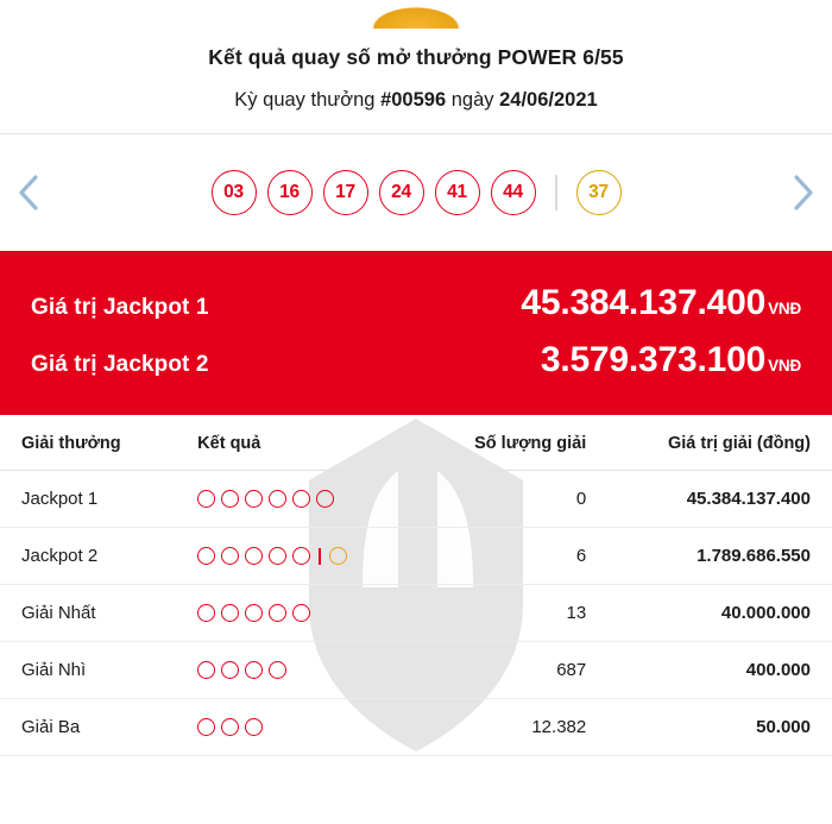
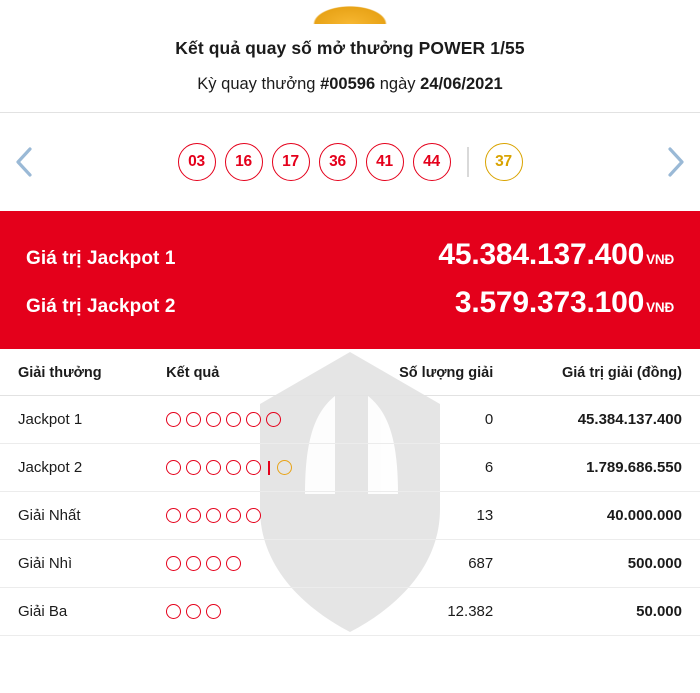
- Kết quả quay số mở thưởng POWER 6/55
+ Kết quả quay số mở thưởng POWER 1/55
  Kỳ quay thưởng #00596 ngày 24/06/2021
  03
  16
  17
- 24
+ 36
  41
  44
  37
  Giá trị Jackpot 1
  45.384.137.400 VNĐ
  Giá trị Jackpot 2
  3.579.373.100 VNĐ
  Giải thưởng	Kết quả	Số lượng giải	Giá trị giải (đồng)
  Jackpot 1		0	45.384.137.400
  Jackpot 2		6	1.789.686.550
  Giải Nhất		13	40.000.000
- Giải Nhì		687	400.000
+ Giải Nhì		687	500.000
  Giải Ba		12.382	50.000
